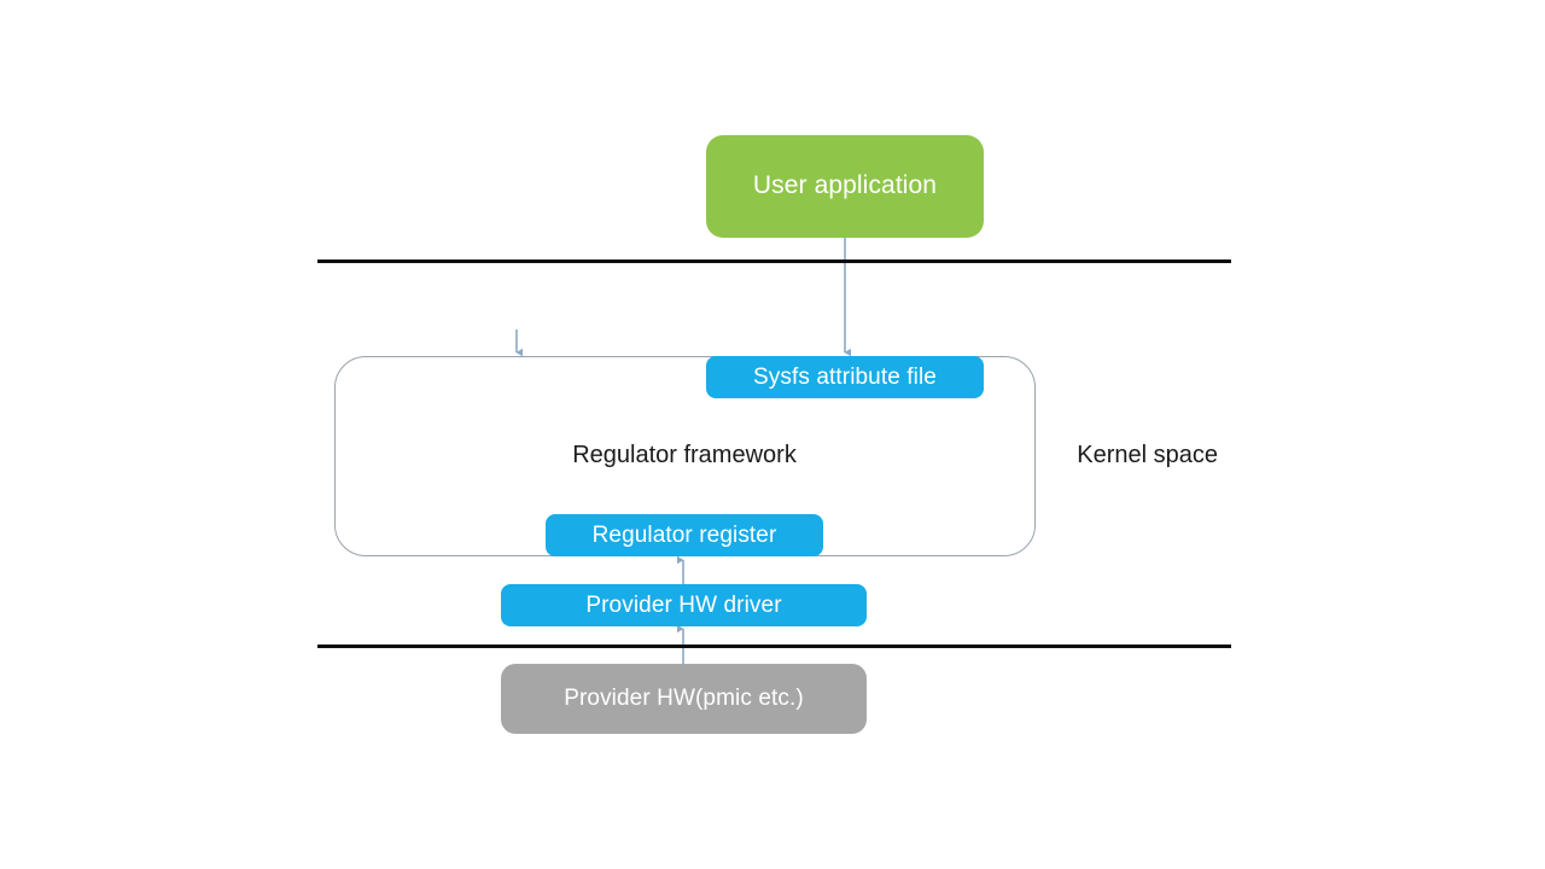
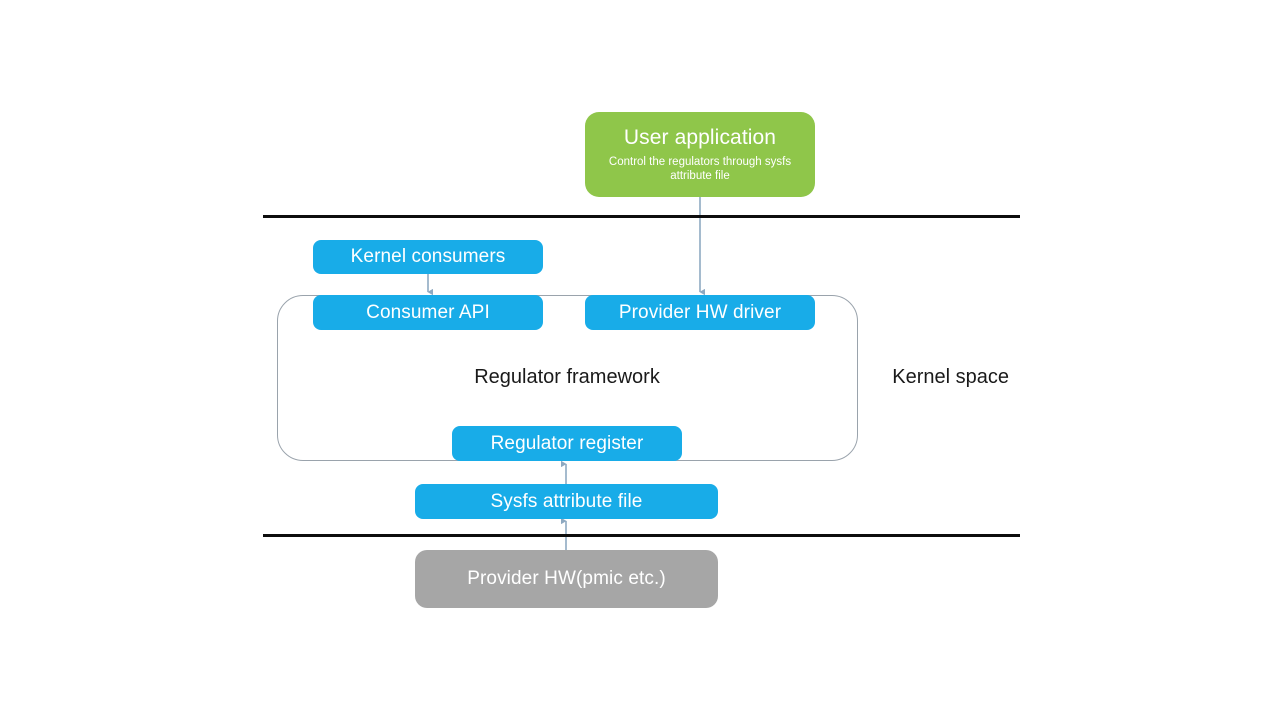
  Kernel space
  Regulator framework
  User application
+ Control the regulators through sysfs attribute file
+ Kernel consumers
+ Consumer API
- Sysfs attribute file
+ Provider HW driver
  Regulator register
- Provider HW driver
+ Sysfs attribute file
  Provider HW(pmic etc.)
